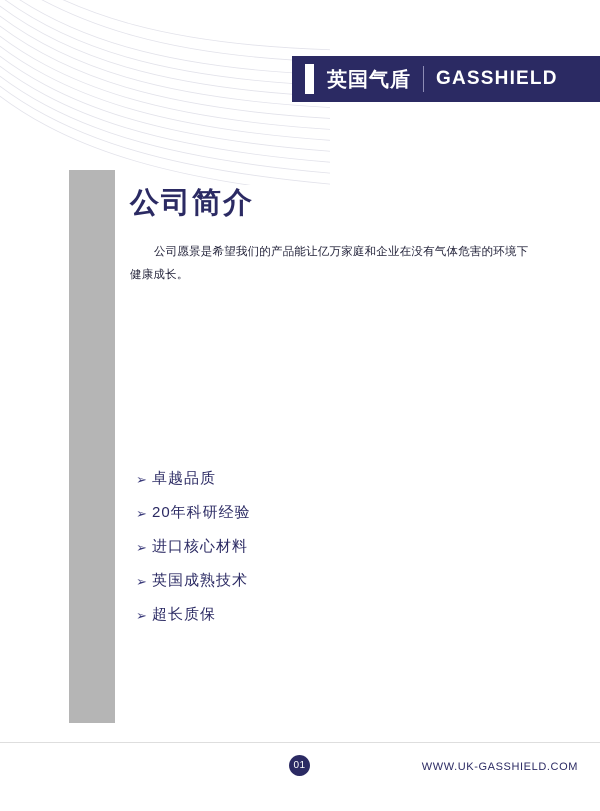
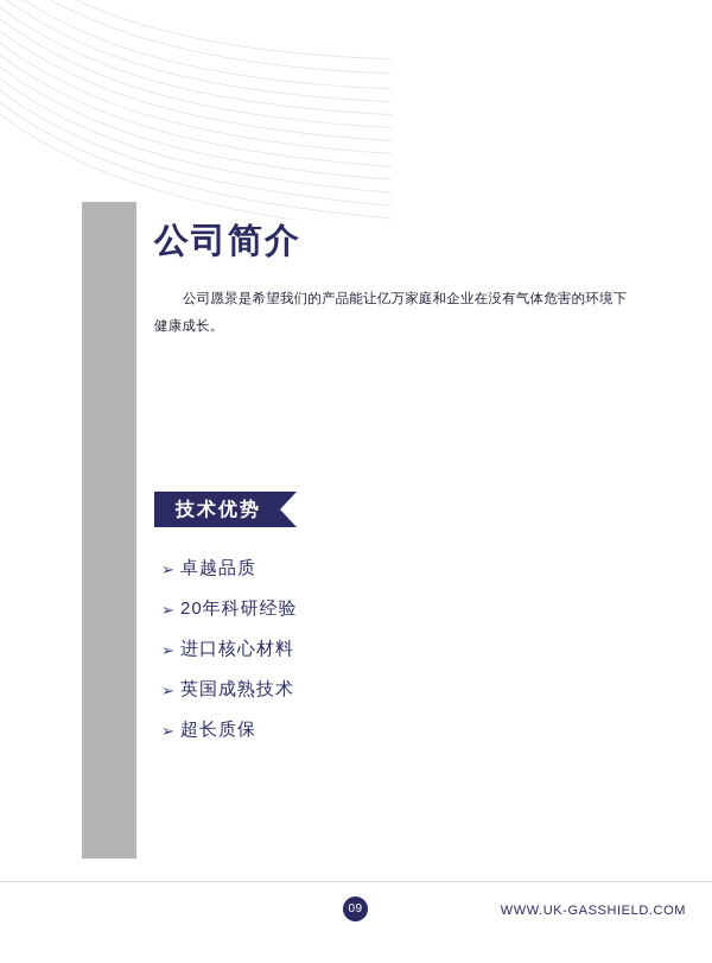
- 英国气盾
- GASSHIELD
  公司简介
  公司愿景是希望我们的产品能让亿万家庭和企业在没有气体危害的环境下健康成长。
+ 技术优势
  ➢
  卓越品质
  ➢
  20年科研经验
  ➢
  进口核心材料
  ➢
  英国成熟技术
  ➢
  超长质保
- 01
+ 09
  WWW.UK-GASSHIELD.COM
